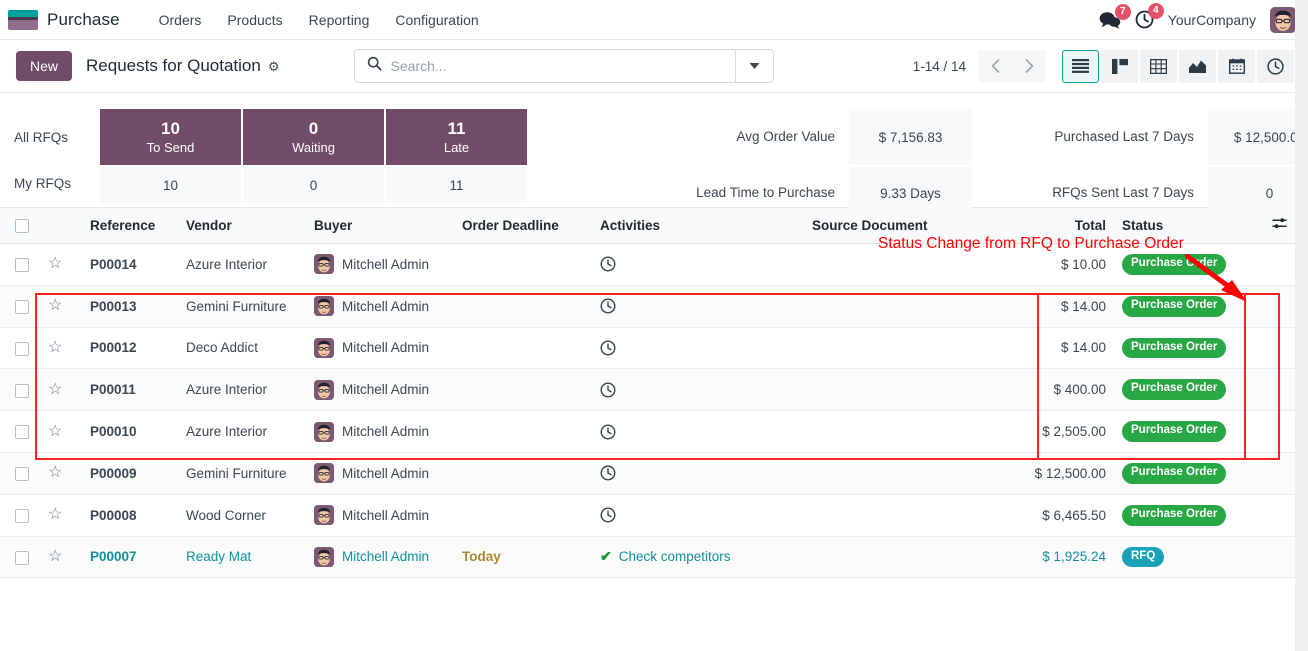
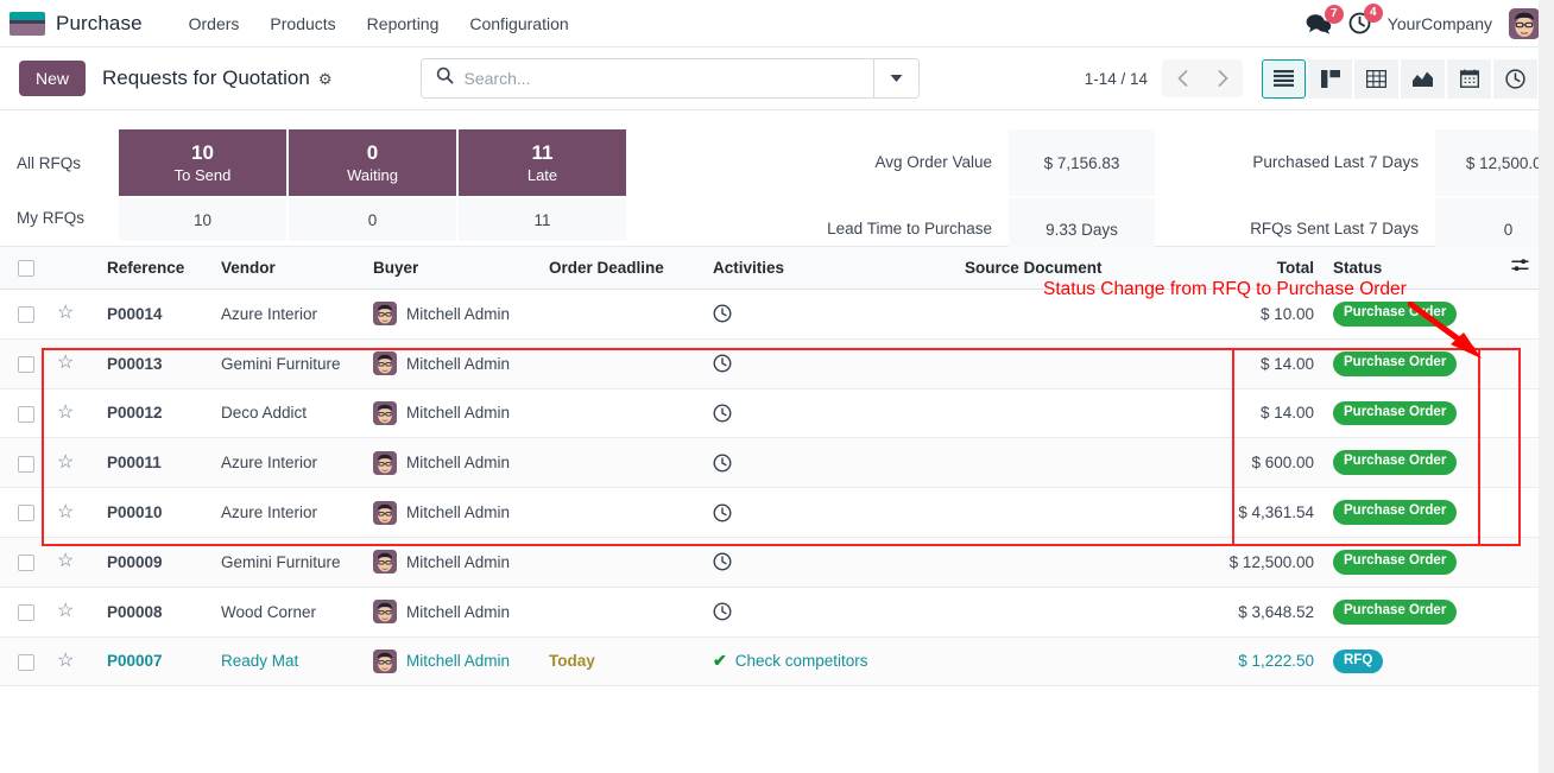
  Purchase
  Orders
  Products
  Reporting
  Configuration
  7
  4
  YourCompany
  New
  Requests for Quotation
  ⚙
  Search...
  1-14 / 14
  All RFQs
  My RFQs
  10
  To Send
  10
  0
  Waiting
  0
  11
  Late
  11
  Avg Order Value
  $ 7,156.83
  Purchased Last 7 Days
  $ 12,500.0
  Lead Time to Purchase
  9.33 Days
  RFQs Sent Last 7 Days
  0
  Status Change from RFQ to Purchase Order
  		Reference	Vendor	Buyer	Order Deadline	Activities	Source Document	Total	Status
  	☆	P00014	Azure Interior	Mitchell Admin				$ 10.00	Purchase Oder
  	☆	P00013	Gemini Furniture	Mitchell Admin				$ 14.00	Purchase Order
  	☆	P00012	Deco Addict	Mitchell Admin				$ 14.00	Purchase Order
- 	☆	P00011	Azure Interior	Mitchell Admin				$ 400.00	Purchase Order
+ 	☆	P00011	Azure Interior	Mitchell Admin				$ 600.00	Purchase Order
- 	☆	P00010	Azure Interior	Mitchell Admin				$ 2,505.00	Purchase Order
+ 	☆	P00010	Azure Interior	Mitchell Admin				$ 4,361.54	Purchase Order
  	☆	P00009	Gemini Furniture	Mitchell Admin				$ 12,500.00	Purchase Order
- 	☆	P00008	Wood Corner	Mitchell Admin				$ 6,465.50	Purchase Order
+ 	☆	P00008	Wood Corner	Mitchell Admin				$ 3,648.52	Purchase Order
- 	☆	P00007	Ready Mat	Mitchell Admin	Today	✔ Check competitors		$ 1,925.24	RFQ
+ 	☆	P00007	Ready Mat	Mitchell Admin	Today	✔ Check competitors		$ 1,222.50	RFQ
